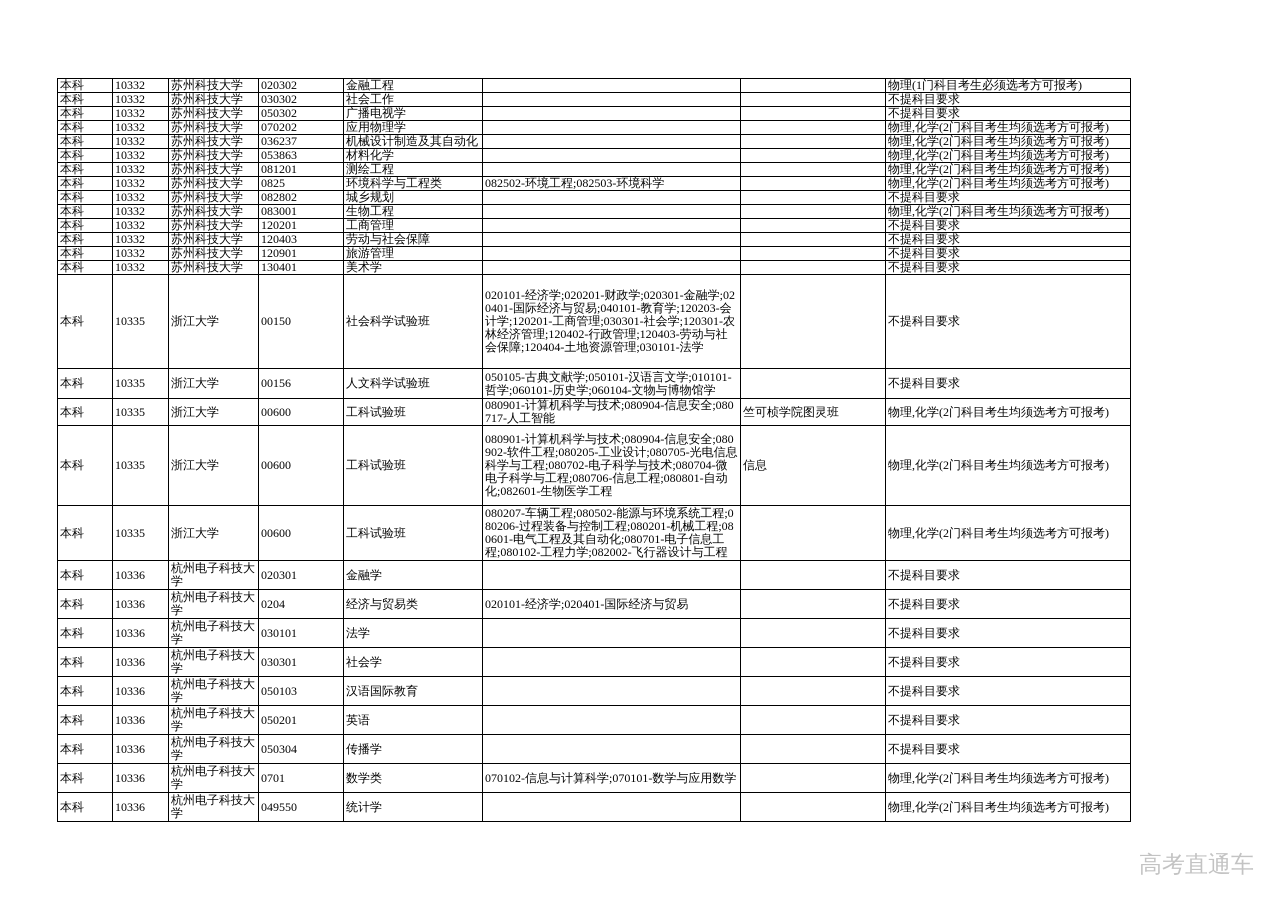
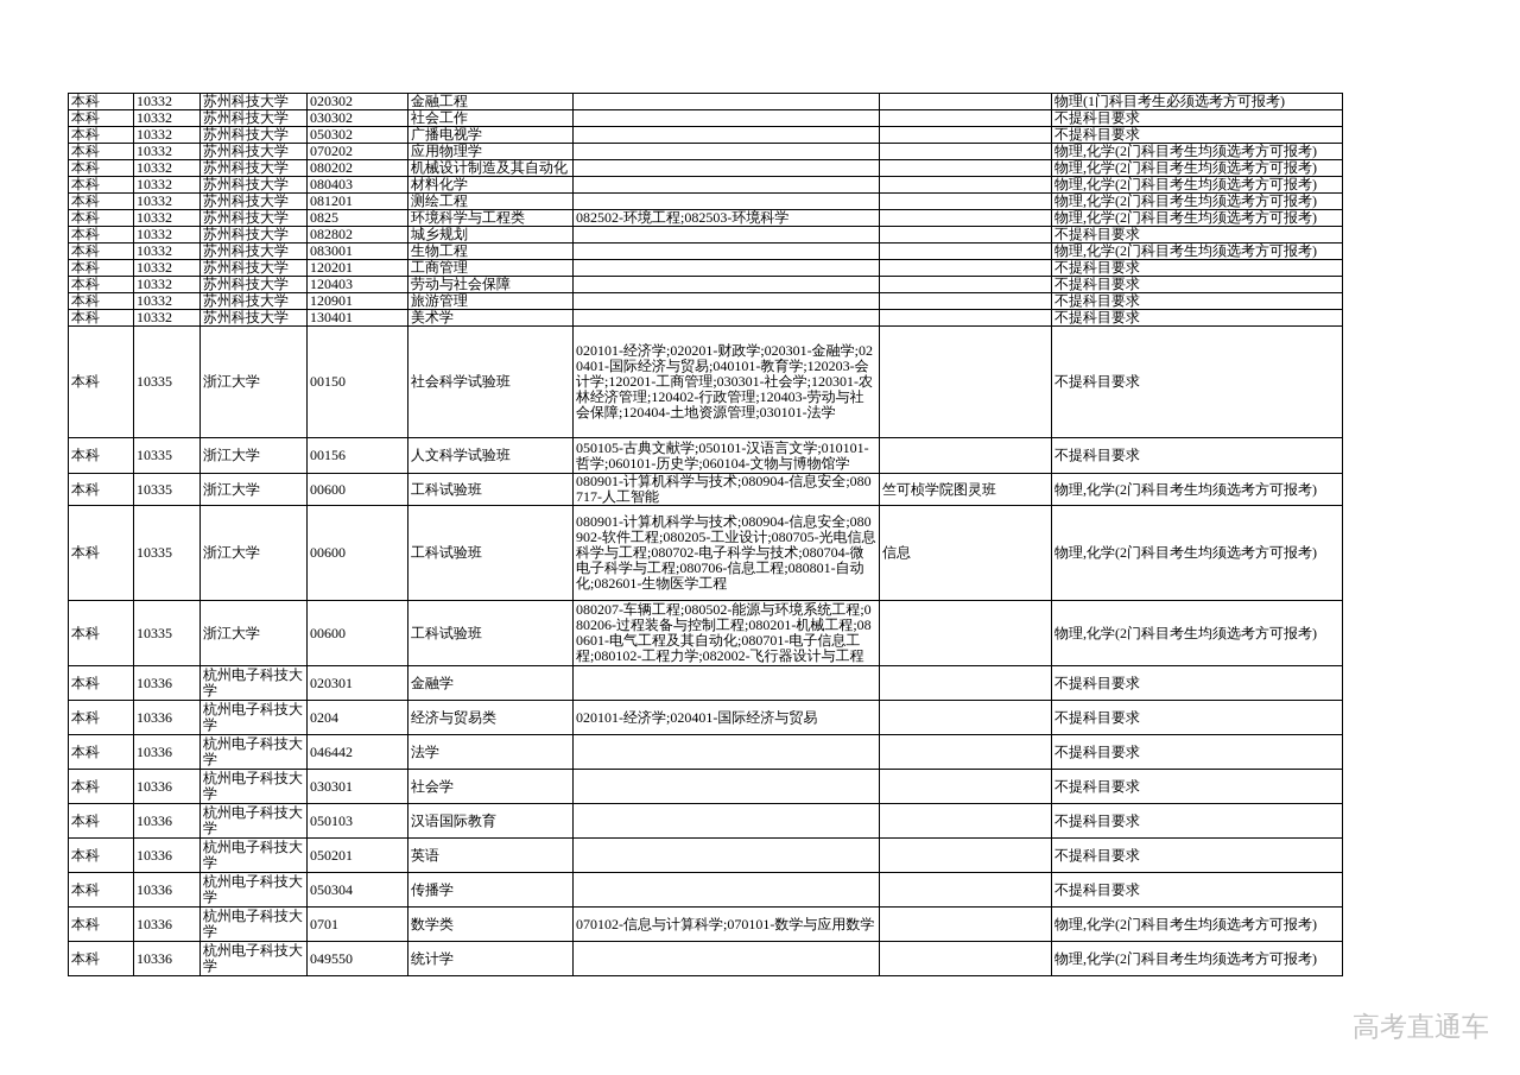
  本科	10332	苏州科技大学	020302	金融工程			物理(1门科目考生必须选考方可报考)
  本科	10332	苏州科技大学	030302	社会工作			不提科目要求
  本科	10332	苏州科技大学	050302	广播电视学			不提科目要求
  本科	10332	苏州科技大学	070202	应用物理学			物理,化学(2门科目考生均须选考方可报考)
- 本科	10332	苏州科技大学	036237	机械设计制造及其自动化			物理,化学(2门科目考生均须选考方可报考)
+ 本科	10332	苏州科技大学	080202	机械设计制造及其自动化			物理,化学(2门科目考生均须选考方可报考)
- 本科	10332	苏州科技大学	053863	材料化学			物理,化学(2门科目考生均须选考方可报考)
+ 本科	10332	苏州科技大学	080403	材料化学			物理,化学(2门科目考生均须选考方可报考)
  本科	10332	苏州科技大学	081201	测绘工程			物理,化学(2门科目考生均须选考方可报考)
  本科	10332	苏州科技大学	0825	环境科学与工程类	082502-环境工程;082503-环境科学		物理,化学(2门科目考生均须选考方可报考)
  本科	10332	苏州科技大学	082802	城乡规划			不提科目要求
  本科	10332	苏州科技大学	083001	生物工程			物理,化学(2门科目考生均须选考方可报考)
  本科	10332	苏州科技大学	120201	工商管理			不提科目要求
  本科	10332	苏州科技大学	120403	劳动与社会保障			不提科目要求
  本科	10332	苏州科技大学	120901	旅游管理			不提科目要求
  本科	10332	苏州科技大学	130401	美术学			不提科目要求
  本科	10335	浙江大学	00150	社会科学试验班	020101-经济学;020201-财政学;020301-金融学;020401-国际经济与贸易;040101-教育学;120203-会计学;120201-工商管理;030301-社会学;120301-农林经济管理;120402-行政管理;120403-劳动与社会保障;120404-土地资源管理;030101-法学		不提科目要求
  本科	10335	浙江大学	00156	人文科学试验班	050105-古典文献学;050101-汉语言文学;010101-哲学;060101-历史学;060104-文物与博物馆学		不提科目要求
  本科	10335	浙江大学	00600	工科试验班	080901-计算机科学与技术;080904-信息安全;080717-人工智能	竺可桢学院图灵班	物理,化学(2门科目考生均须选考方可报考)
  本科	10335	浙江大学	00600	工科试验班	080901-计算机科学与技术;080904-信息安全;080902-软件工程;080205-工业设计;080705-光电信息科学与工程;080702-电子科学与技术;080704-微电子科学与工程;080706-信息工程;080801-自动化;082601-生物医学工程	信息	物理,化学(2门科目考生均须选考方可报考)
  本科	10335	浙江大学	00600	工科试验班	080207-车辆工程;080502-能源与环境系统工程;080206-过程装备与控制工程;080201-机械工程;080601-电气工程及其自动化;080701-电子信息工程;080102-工程力学;082002-飞行器设计与工程		物理,化学(2门科目考生均须选考方可报考)
  本科	10336	杭州电子科技大学	020301	金融学			不提科目要求
  本科	10336	杭州电子科技大学	0204	经济与贸易类	020101-经济学;020401-国际经济与贸易		不提科目要求
- 本科	10336	杭州电子科技大学	030101	法学			不提科目要求
+ 本科	10336	杭州电子科技大学	046442	法学			不提科目要求
  本科	10336	杭州电子科技大学	030301	社会学			不提科目要求
  本科	10336	杭州电子科技大学	050103	汉语国际教育			不提科目要求
  本科	10336	杭州电子科技大学	050201	英语			不提科目要求
  本科	10336	杭州电子科技大学	050304	传播学			不提科目要求
  本科	10336	杭州电子科技大学	0701	数学类	070102-信息与计算科学;070101-数学与应用数学		物理,化学(2门科目考生均须选考方可报考)
  本科	10336	杭州电子科技大学	049550	统计学			物理,化学(2门科目考生均须选考方可报考)
  高考直通车
